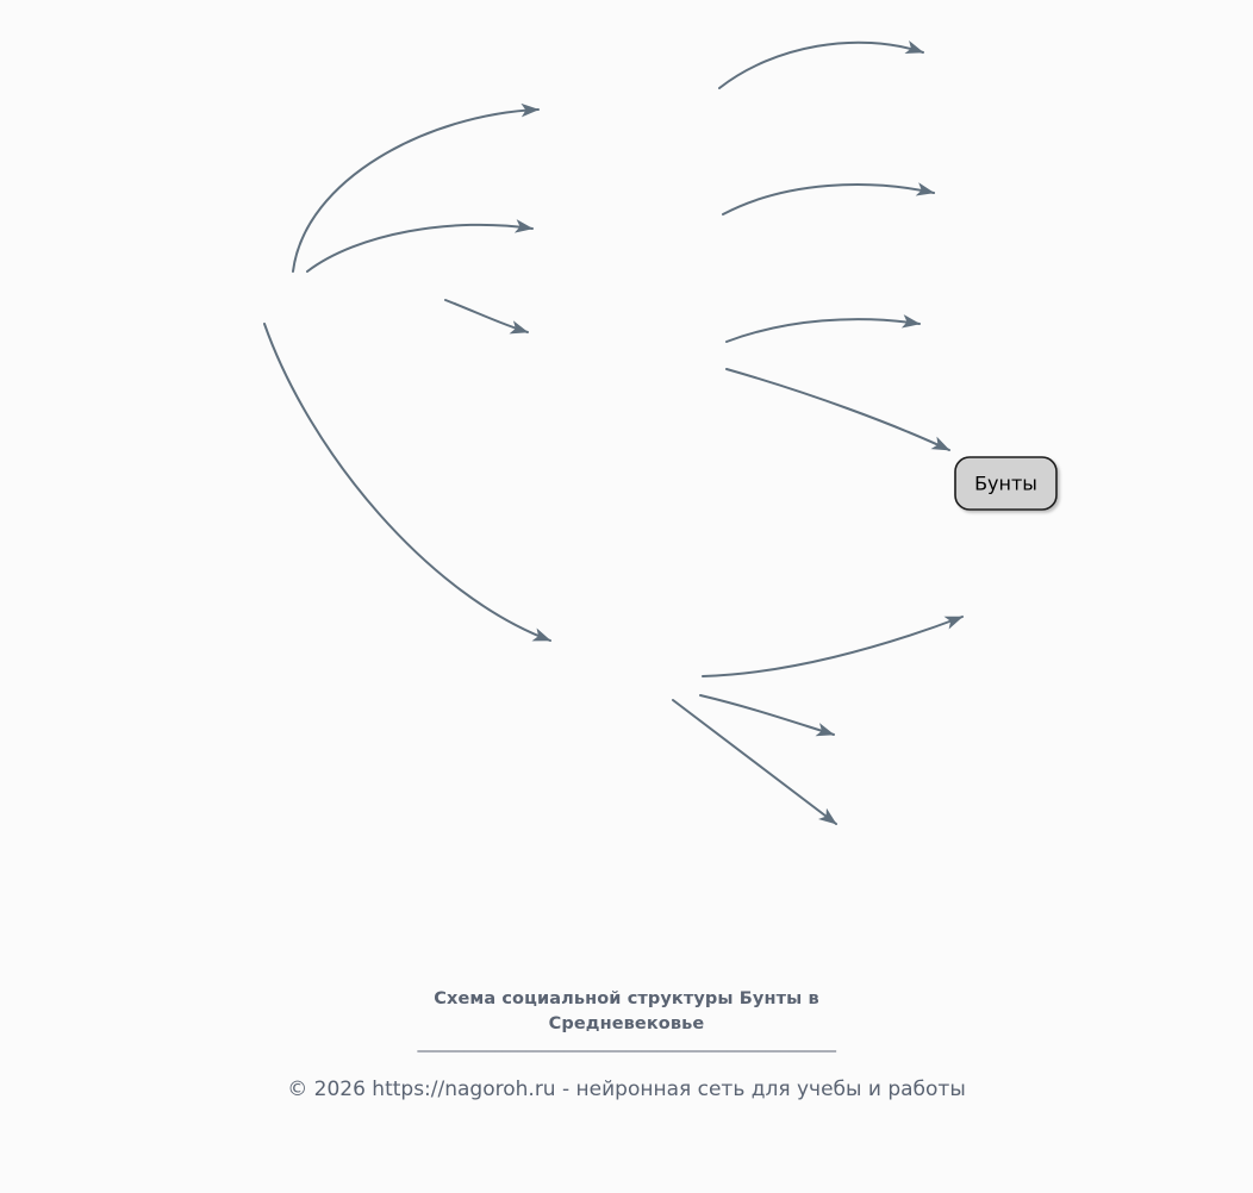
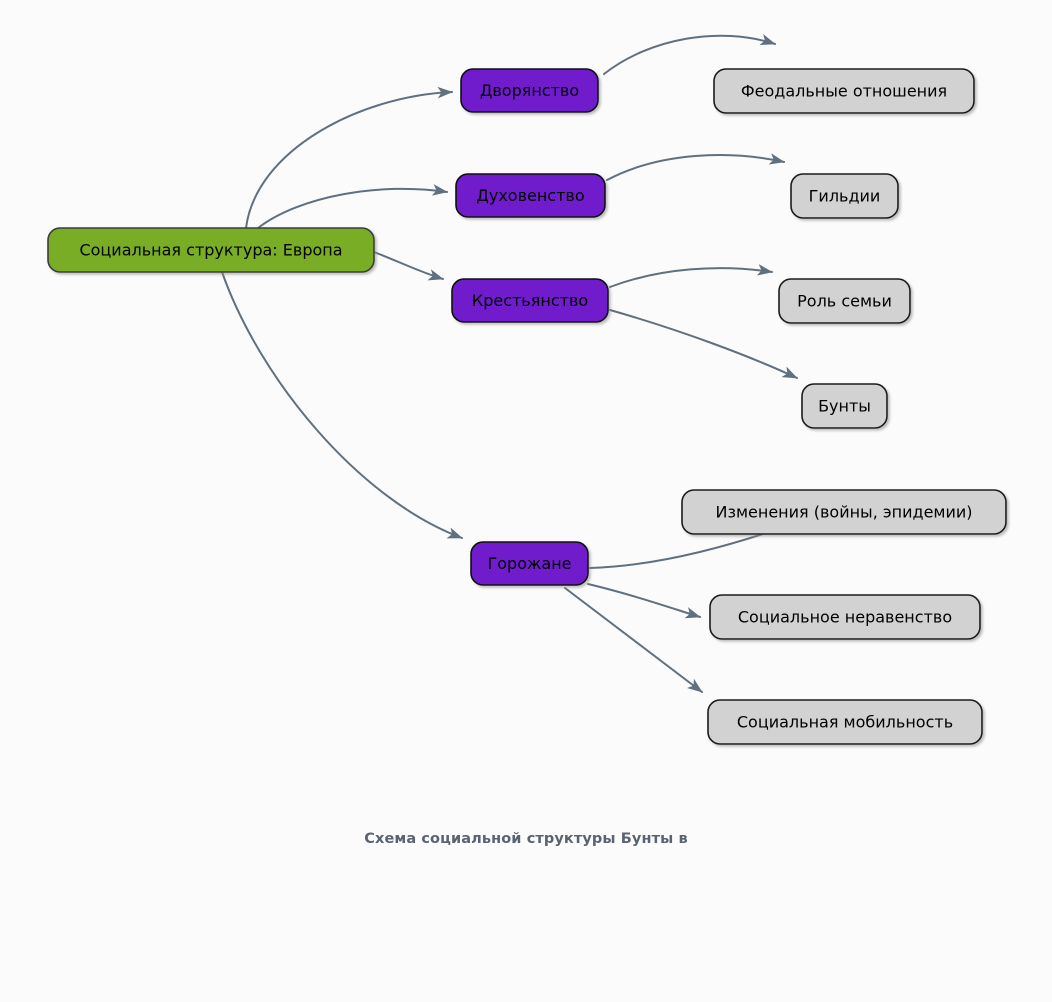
+ Социальная структура: Европа
+ Дворянство
+ Духовенство
+ Крестьянство
+ Горожане
+ Феодальные отношения
+ Гильдии
+ Роль семьи
  Бунты
+ Изменения (войны, эпидемии)
+ Социальное неравенство
+ Социальная мобильность
  Схема социальной структуры Бунты в
- Средневековье
- ______________________________________________________
- © 2026 https://nagoroh.ru - нейронная сеть для учебы и работы
